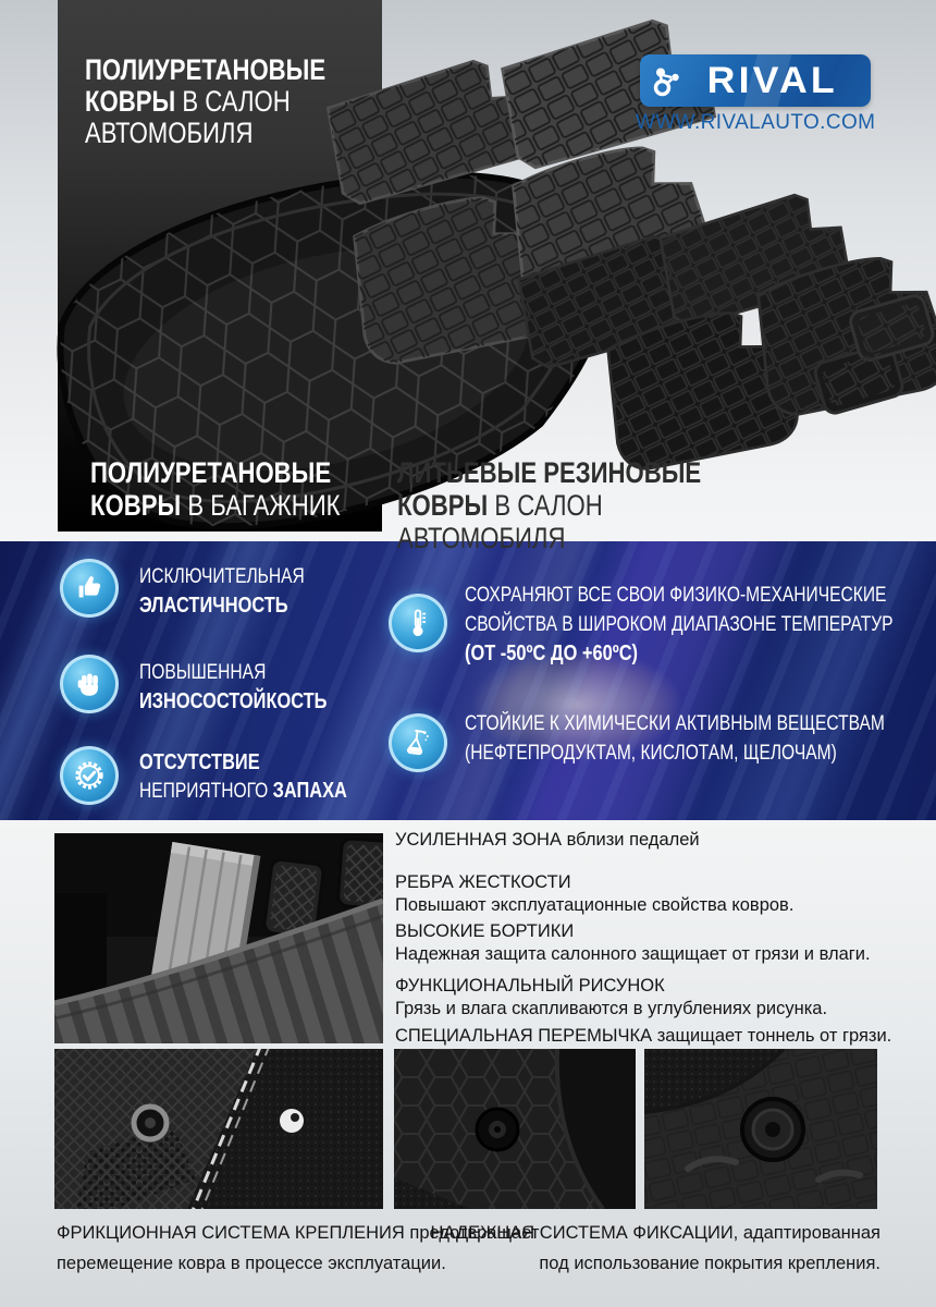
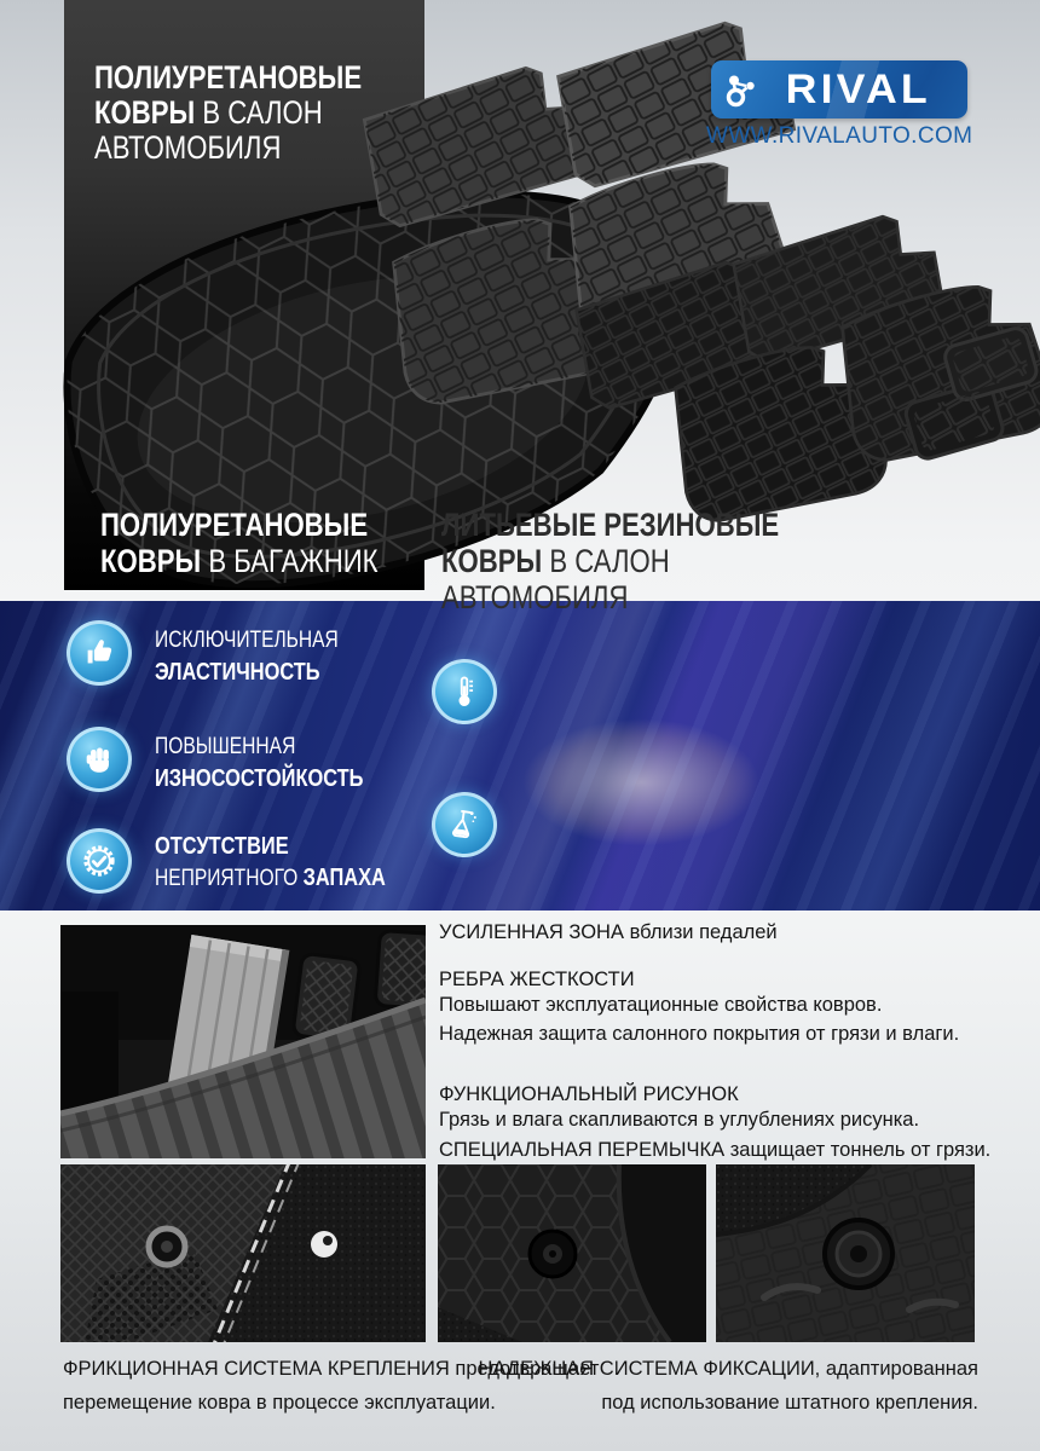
  ПОЛИУРЕТАНОВЫЕ КОВРЫ В САЛОН АВТОМОБИЛЯ
  WWW.RIVALAUTO.COM
  ПОЛИУРЕТАНОВЫЕ КОВРЫ В БАГАЖНИК
  ЛИТЬЕВЫЕ РЕЗИНОВЫЕ КОВРЫ В САЛОН АВТОМОБИЛЯ
  ИСКЛЮЧИТЕЛЬНАЯ
  ЭЛАСТИЧНОСТЬ
  ПОВЫШЕННАЯ
  ИЗНОСОСТОЙКОСТЬ
  ОТСУТСТВИЕ
  НЕПРИЯТНОГО ЗАПАХА
- СОХРАНЯЮТ ВСЕ СВОИ ФИЗИКО-МЕХАНИЧЕСКИЕ
- СВОЙСТВА В ШИРОКОМ ДИАПАЗОНЕ ТЕМПЕРАТУР
- (ОТ -50ºС ДО +60ºС)
- СТОЙКИЕ К ХИМИЧЕСКИ АКТИВНЫМ ВЕЩЕСТВАМ
- (НЕФТЕПРОДУКТАМ, КИСЛОТАМ, ЩЕЛОЧАМ)
  УСИЛЕННАЯ ЗОНА вблизи педалей
  РЕБРА ЖЕСТКОСТИ
  Повышают эксплуатационные свойства ковров.
- ВЫСОКИЕ БОРТИКИ
- Надежная защита салонного защищает от грязи и влаги.
+ Надежная защита салонного покрытия от грязи и влаги.
  ФУНКЦИОНАЛЬНЫЙ РИСУНОК
  Грязь и влага скапливаются в углублениях рисунка.
  СПЕЦИАЛЬНАЯ ПЕРЕМЫЧКА защищает тоннель от грязи.
  ФРИКЦИОННАЯ СИСТЕМА КРЕПЛЕНИЯ предотвращает перемещение ковра в процессе эксплуатации.
- НАДЕЖНАЯ СИСТЕМА ФИКСАЦИИ, адаптированная под использование покрытия крепления.
+ НАДЕЖНАЯ СИСТЕМА ФИКСАЦИИ, адаптированная под использование штатного крепления.
